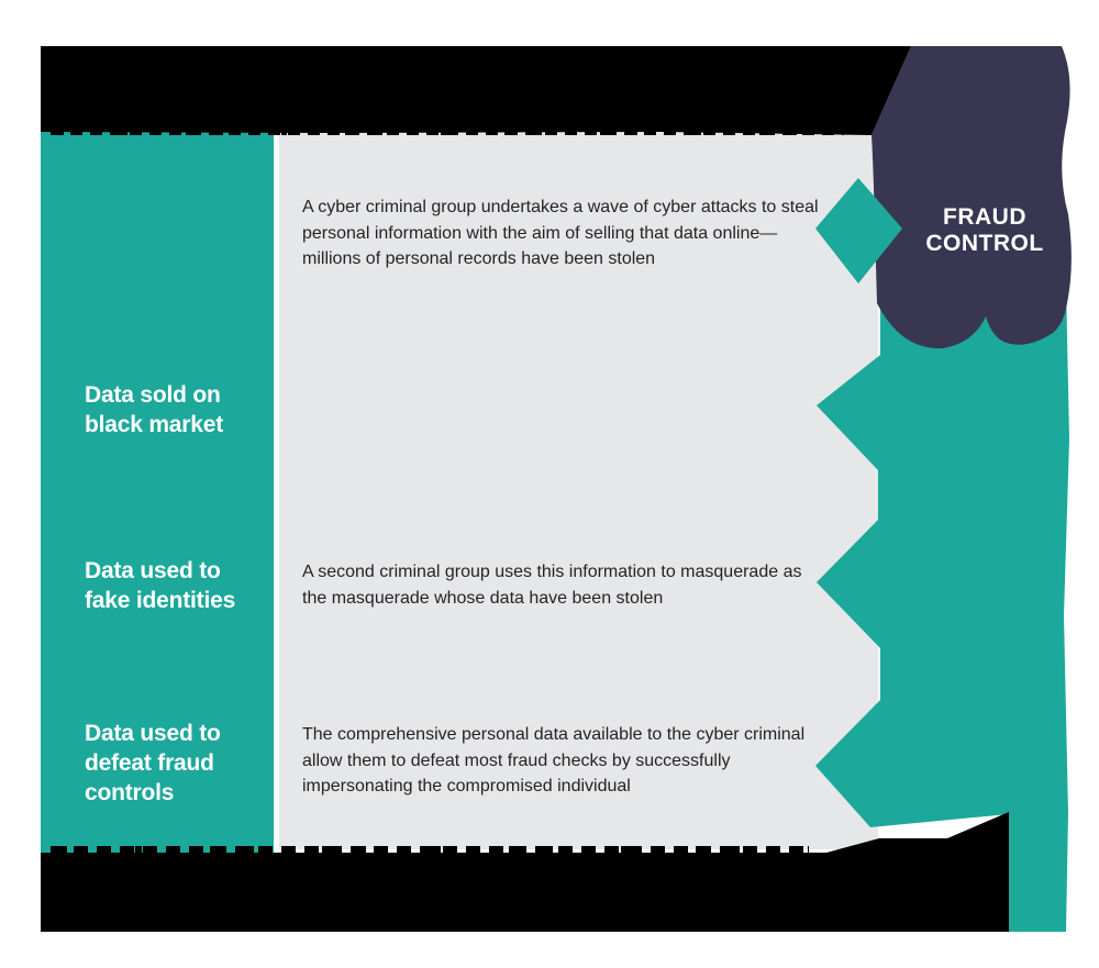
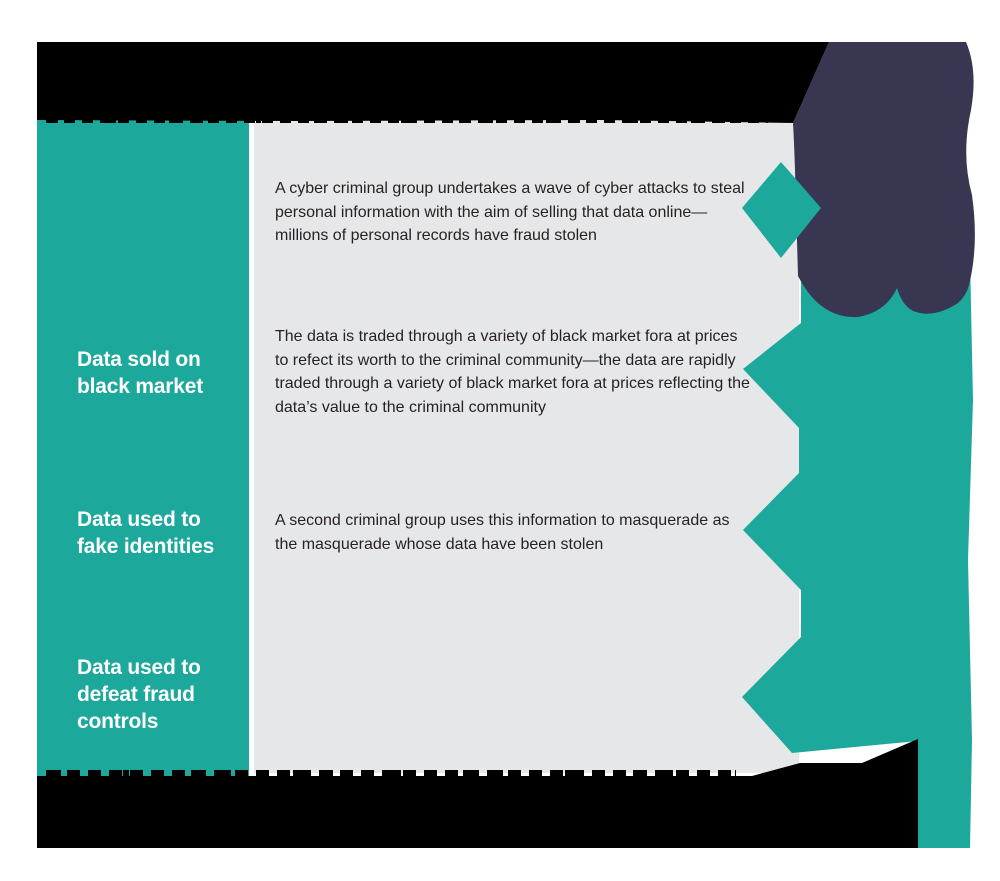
  Data sold on
  black market
  Data used to
  fake identities
  Data used to
  defeat fraud
  controls
- A cyber criminal group undertakes a wave of cyber attacks to steal personal information with the aim of selling that data online—millions of personal records have been stolen
+ A cyber criminal group undertakes a wave of cyber attacks to steal personal information with the aim of selling that data online—millions of personal records have fraud stolen
+ The data is traded through a variety of black market fora at prices to refect its worth to the criminal community—the data are rapidly traded through a variety of black market fora at prices reflecting the data’s value to the criminal community
  A second criminal group uses this information to masquerade as the masquerade whose data have been stolen
- The comprehensive personal data available to the cyber criminal allow them to defeat most fraud checks by successfully impersonating the compromised individual
- FRAUD
- CONTROL
